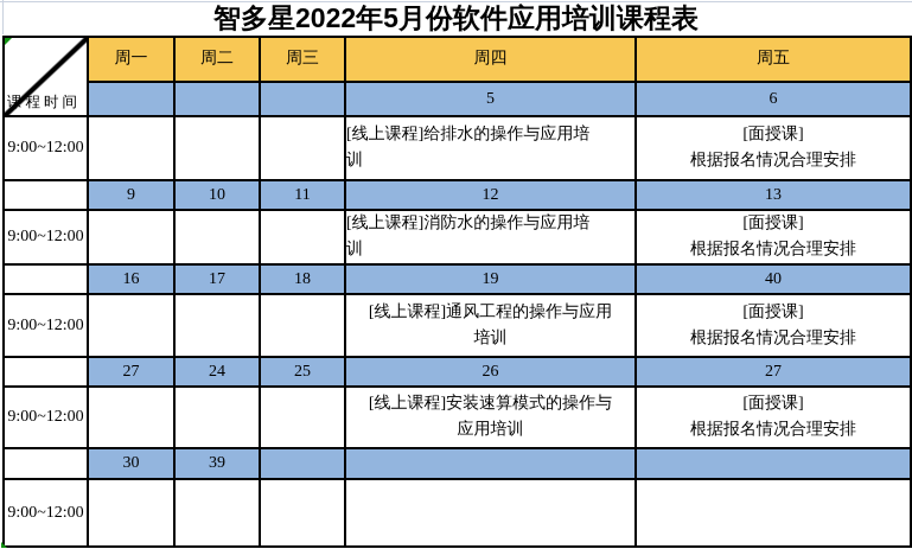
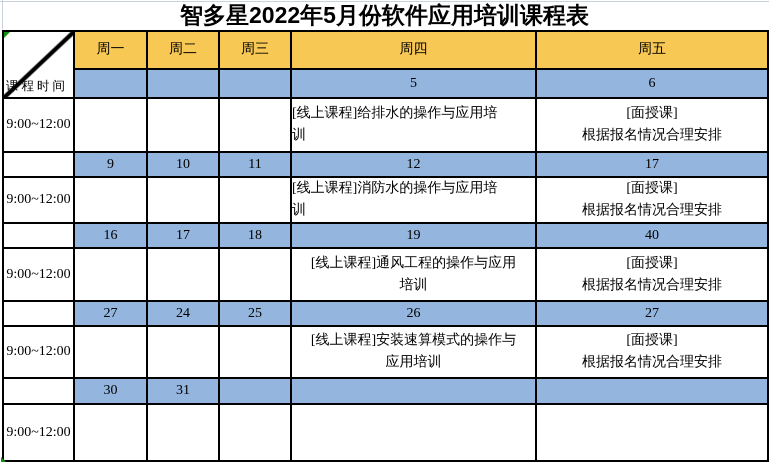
  智多星2022年5月份软件应用培训课程表
  课程时间	周一	周二	周三	周四	周五
  			5	6
  9:00~12:00				[线上课程]给排水的操作与应用培训	[面授课]根据报名情况合理安排
- 	9	10	11	12	13
+ 	9	10	11	12	17
  9:00~12:00				[线上课程]消防水的操作与应用培训	[面授课]根据报名情况合理安排
  	16	17	18	19	40
  9:00~12:00				[线上课程]通风工程的操作与应用培训	[面授课]根据报名情况合理安排
  	27	24	25	26	27
  9:00~12:00				[线上课程]安装速算模式的操作与应用培训	[面授课]根据报名情况合理安排
- 	30	39
+ 	30	31
  9:00~12:00
